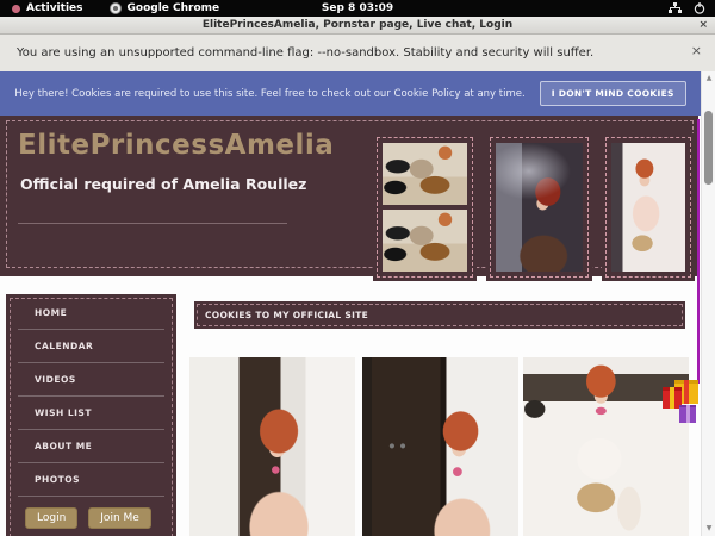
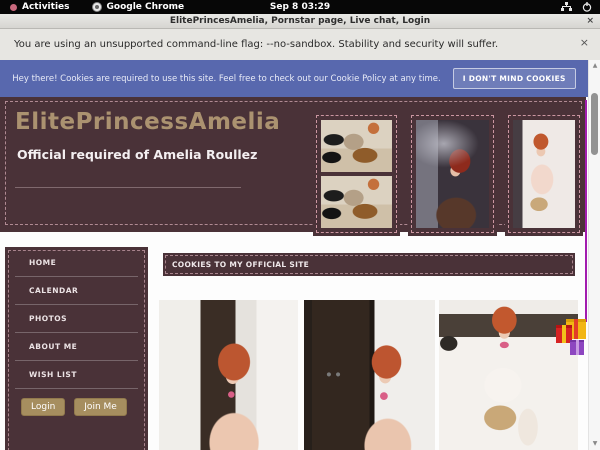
  Activities
  Google Chrome
- Sep 8 03:09
+ Sep 8 03:29
  ElitePrincesAmelia, Pornstar page, Live chat, Login
  ×
  You are using an unsupported command-line flag: --no-sandbox. Stability and security will suffer.
  ×
  Hey there! Cookies are required to use this site. Feel free to check out our Cookie Policy at any time.
  I DON'T MIND COOKIES
  ElitePrincessAmelia
  Official required of Amelia Roullez
  HOME
  CALENDAR
- VIDEOS
- WISH LIST
+ PHOTOS
  ABOUT ME
- PHOTOS
+ WISH LIST
  Login
  Join Me
  COOKIES TO MY OFFICIAL SITE
